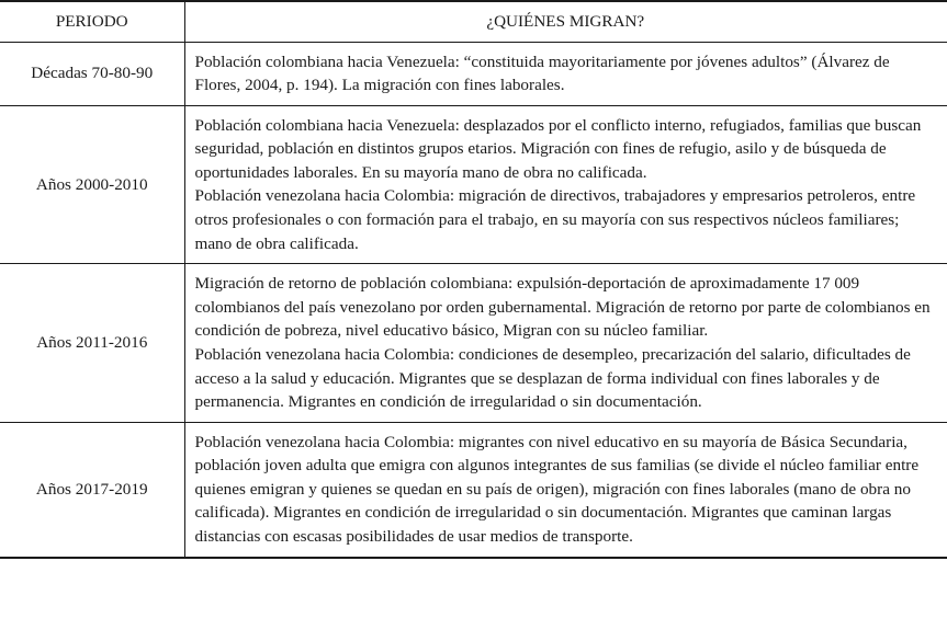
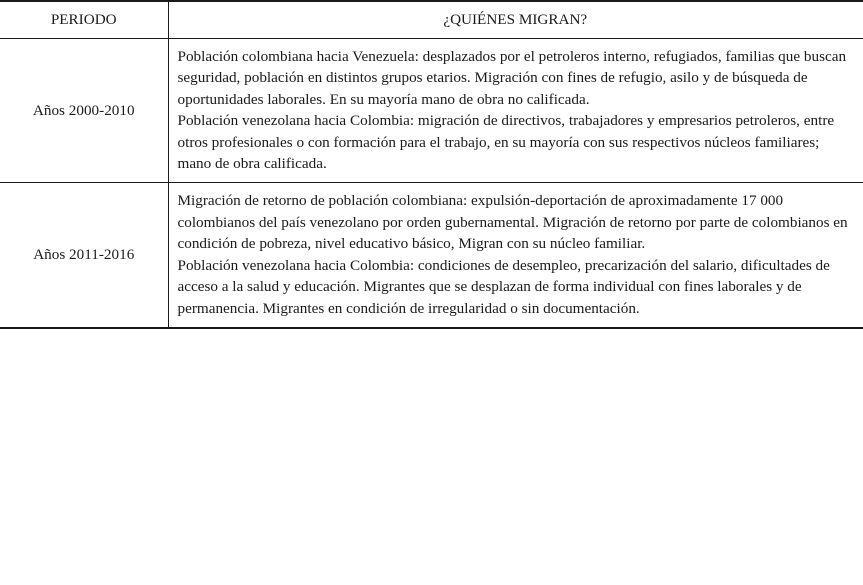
  PERIODO	¿QUIÉNES MIGRAN?
- Décadas 70-80-90	Población colombiana hacia Venezuela: “constituida mayoritariamente por jóvenes adultos” (Álvarez de Flores, 2004, p. 194). La migración con fines laborales.
- Años 2000-2010	Población colombiana hacia Venezuela: desplazados por el conflicto interno, refugiados, familias que buscan seguridad, población en distintos grupos etarios. Migración con fines de refugio, asilo y de búsqueda de oportunidades laborales. En su mayoría mano de obra no calificada. Población venezolana hacia Colombia: migración de directivos, trabajadores y empresarios petroleros, entre otros profesionales o con formación para el trabajo, en su mayoría con sus respectivos núcleos familiares; mano de obra calificada.
+ Años 2000-2010	Población colombiana hacia Venezuela: desplazados por el petroleros interno, refugiados, familias que buscan seguridad, población en distintos grupos etarios. Migración con fines de refugio, asilo y de búsqueda de oportunidades laborales. En su mayoría mano de obra no calificada. Población venezolana hacia Colombia: migración de directivos, trabajadores y empresarios petroleros, entre otros profesionales o con formación para el trabajo, en su mayoría con sus respectivos núcleos familiares; mano de obra calificada.
- Años 2011-2016	Migración de retorno de población colombiana: expulsión-deportación de aproximadamente 17 009 colombianos del país venezolano por orden gubernamental. Migración de retorno por parte de colombianos en condición de pobreza, nivel educativo básico, Migran con su núcleo familiar. Población venezolana hacia Colombia: condiciones de desempleo, precarización del salario, dificultades de acceso a la salud y educación. Migrantes que se desplazan de forma individual con fines laborales y de permanencia. Migrantes en condición de irregularidad o sin documentación.
+ Años 2011-2016	Migración de retorno de población colombiana: expulsión-deportación de aproximadamente 17 000 colombianos del país venezolano por orden gubernamental. Migración de retorno por parte de colombianos en condición de pobreza, nivel educativo básico, Migran con su núcleo familiar. Población venezolana hacia Colombia: condiciones de desempleo, precarización del salario, dificultades de acceso a la salud y educación. Migrantes que se desplazan de forma individual con fines laborales y de permanencia. Migrantes en condición de irregularidad o sin documentación.
- Años 2017-2019	Población venezolana hacia Colombia: migrantes con nivel educativo en su mayoría de Básica Secundaria, población joven adulta que emigra con algunos integrantes de sus familias (se divide el núcleo familiar entre quienes emigran y quienes se quedan en su país de origen), migración con fines laborales (mano de obra no calificada). Migrantes en condición de irregularidad o sin documentación. Migrantes que caminan largas distancias con escasas posibilidades de usar medios de transporte.
